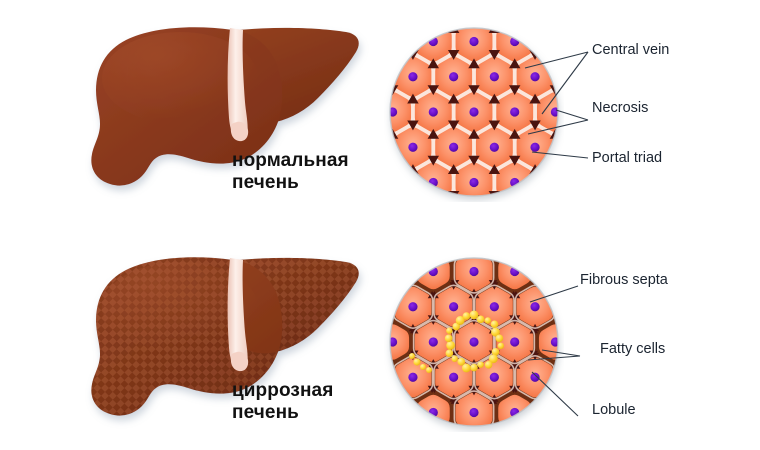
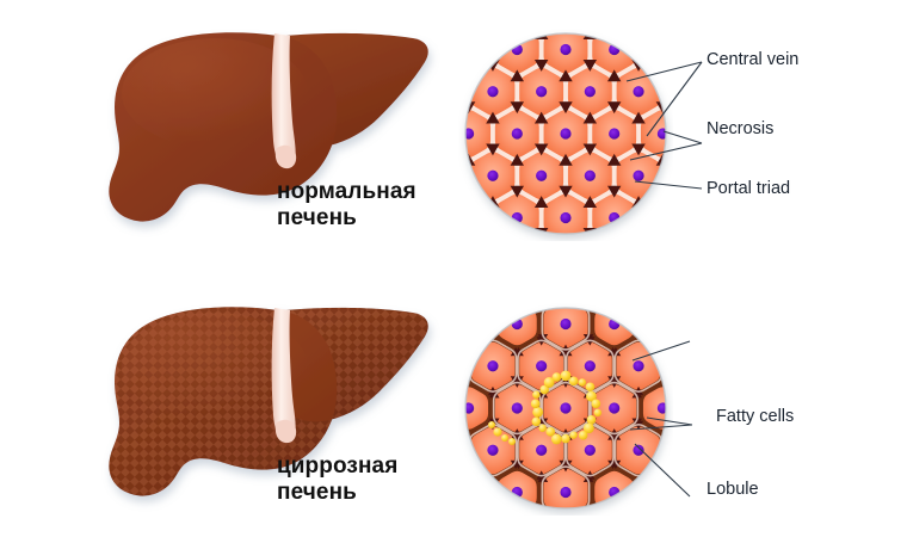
  нормальная
  печень
  Central vein
  Necrosis
  Portal triad
  циррозная
  печень
- Fibrous septa
  Fatty cells
  Lobule
